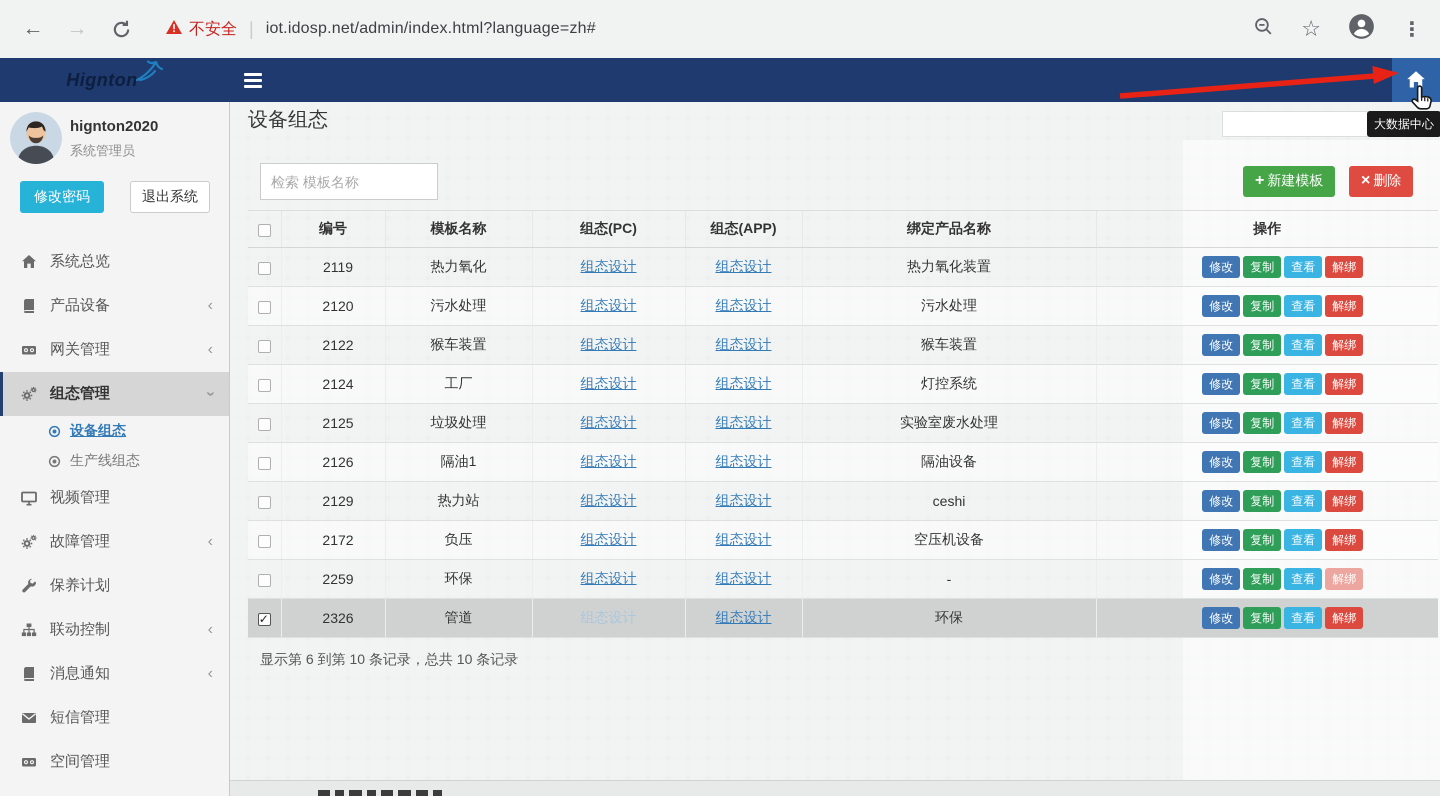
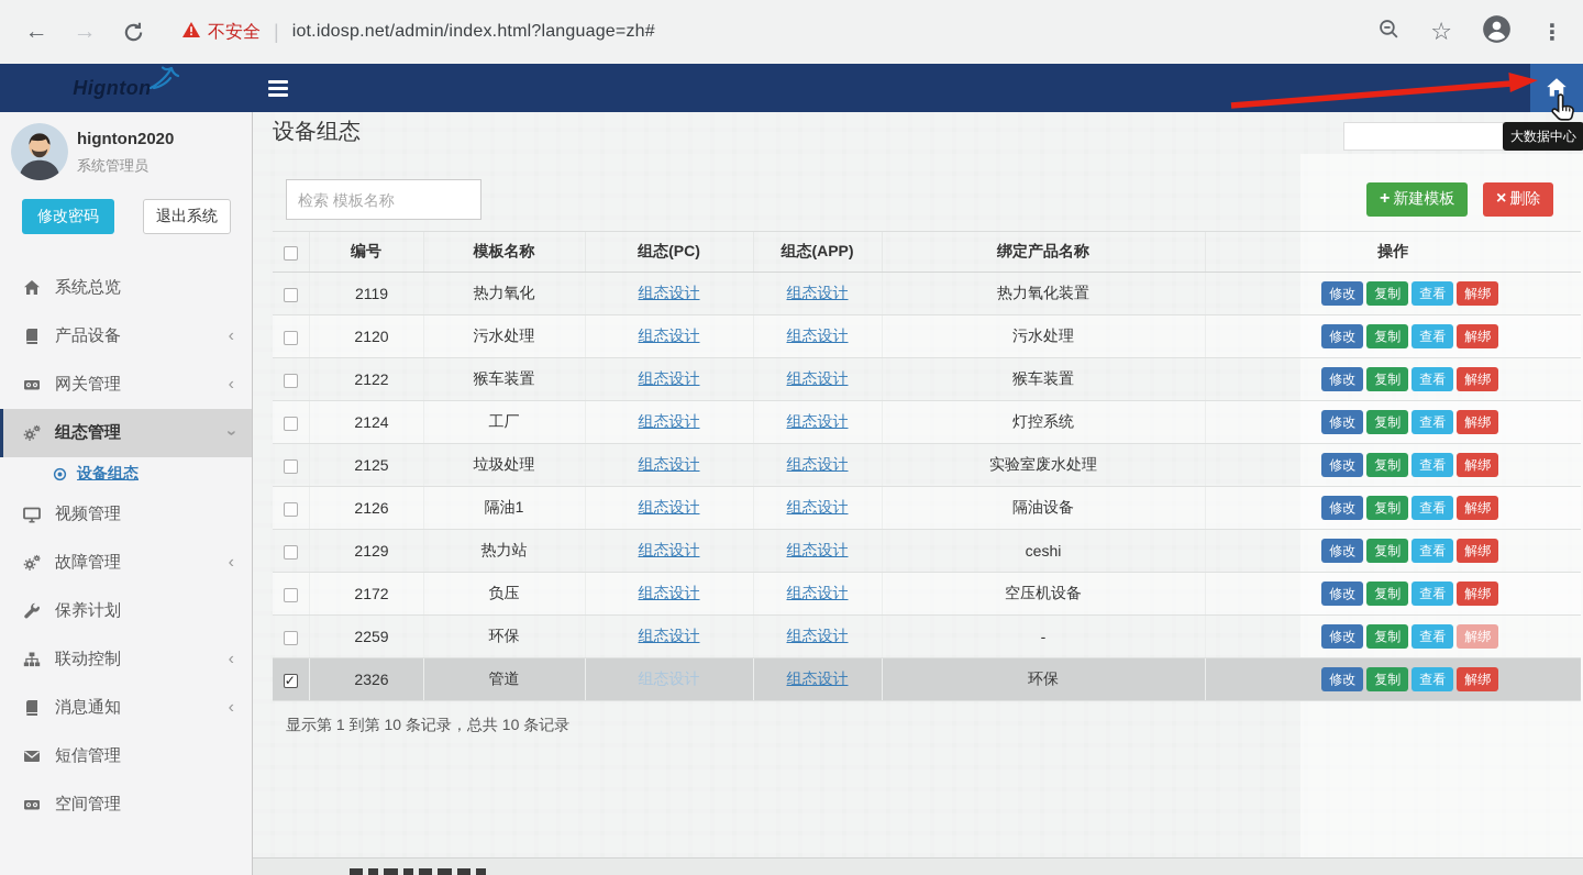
  ←
  →
  不安全
  |
  iot.idosp.net/admin/index.html?language=zh#
  ☆
  ⋮
  Hignton
  大数据中心
  hignton2020
  系统管理员
  修改密码
  退出系统
  系统总览
  产品设备
  网关管理
  组态管理
  设备组态
- 生产线组态
  视频管理
  故障管理
  保养计划
  联动控制
  消息通知
  短信管理
  空间管理
  设备组态
  检索 模板名称
  新建模板
  删除
  	编号	模板名称	组态(PC)	组态(APP)	绑定产品名称	操作
  	2119	热力氧化	组态设计	组态设计	热力氧化装置	修改 复制 查看 解绑
  	2120	污水处理	组态设计	组态设计	污水处理	修改 复制 查看 解绑
  	2122	猴车装置	组态设计	组态设计	猴车装置	修改 复制 查看 解绑
  	2124	工厂	组态设计	组态设计	灯控系统	修改 复制 查看 解绑
  	2125	垃圾处理	组态设计	组态设计	实验室废水处理	修改 复制 查看 解绑
  	2126	隔油1	组态设计	组态设计	隔油设备	修改 复制 查看 解绑
  	2129	热力站	组态设计	组态设计	ceshi	修改 复制 查看 解绑
  	2172	负压	组态设计	组态设计	空压机设备	修改 复制 查看 解绑
  	2259	环保	组态设计	组态设计	-	修改 复制 查看 解绑
  	2326	管道	组态设计	组态设计	环保	修改 复制 查看 解绑
- 显示第 6 到第 10 条记录，总共 10 条记录
+ 显示第 1 到第 10 条记录，总共 10 条记录
